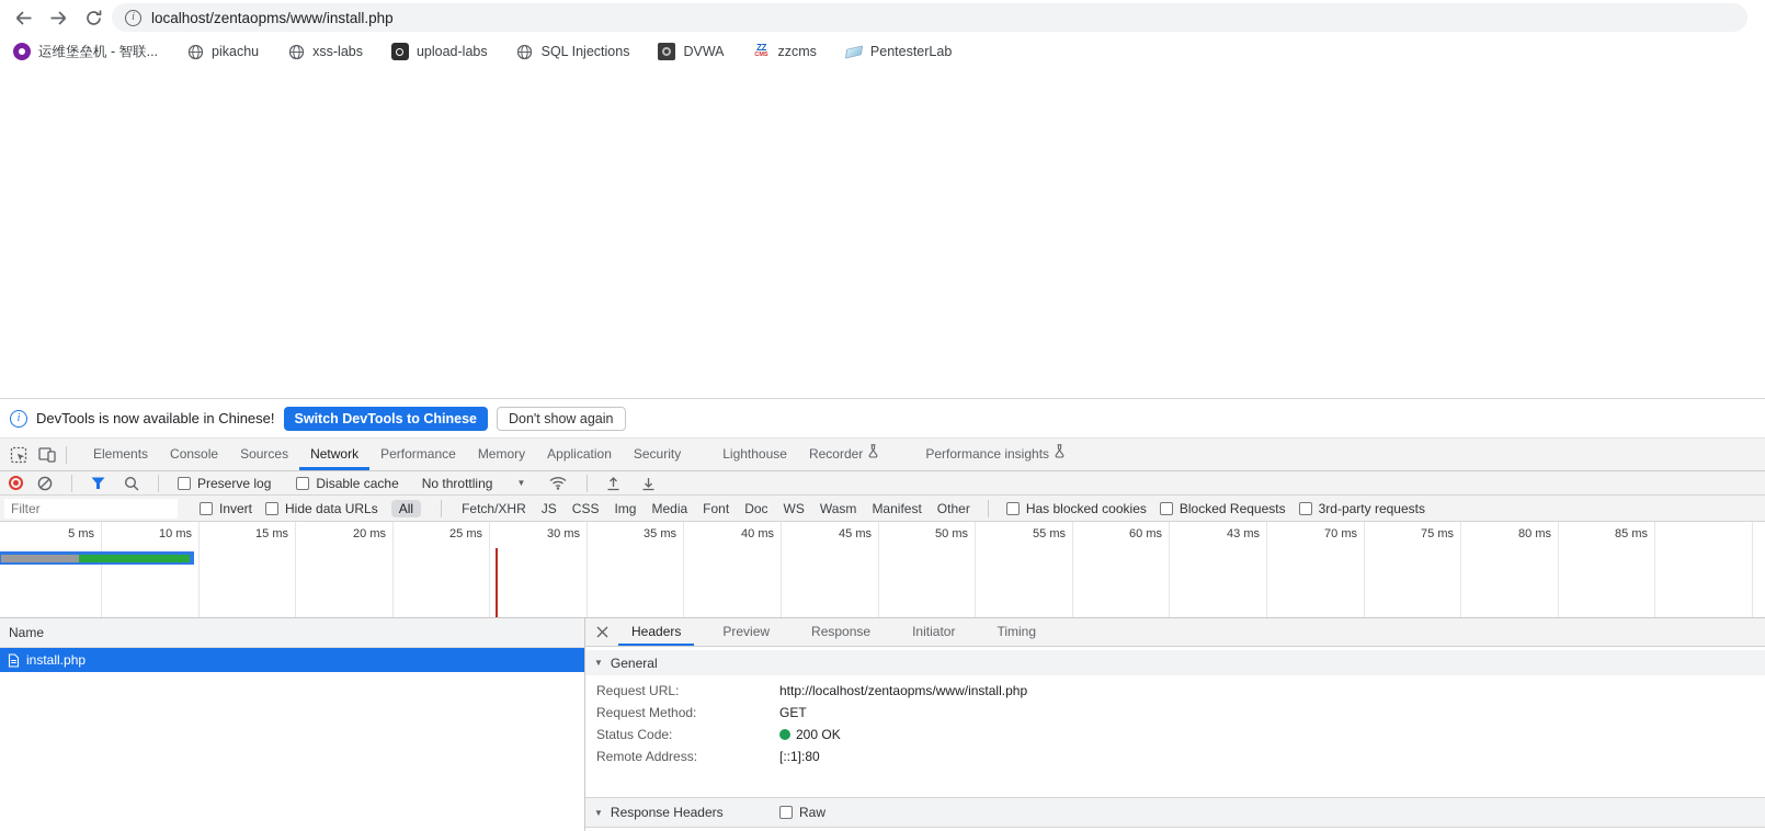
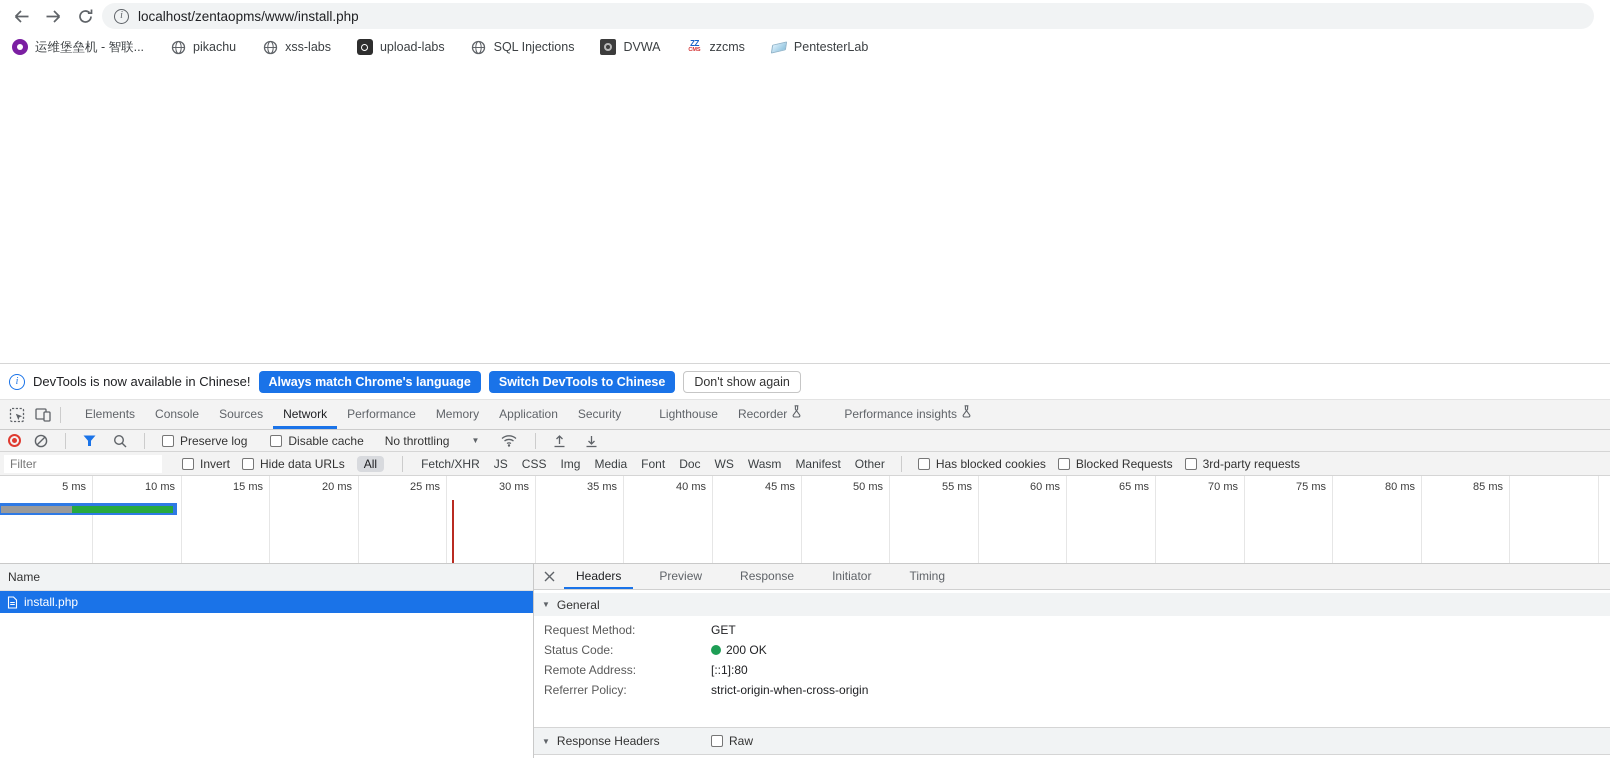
  i
  localhost/zentaopms/www/install.php
  运维堡垒机 - 智联...
  pikachu
  xss-labs
  upload-labs
  SQL Injections
  DVWA
  ZZ
  zzcms
  PentesterLab
  i
  DevTools is now available in Chinese!
+ Always match Chrome's language
  Switch DevTools to Chinese
  Don't show again
  Elements
  Console
  Sources
  Network
  Performance
  Memory
  Application
  Security
  Lighthouse
  Recorder
  Performance insights
  Preserve log
  Disable cache
  No throttling
  ▼
  Filter
  Invert
  Hide data URLs
  All
  Fetch/XHR
  JS
  CSS
  Img
  Media
  Font
  Doc
  WS
  Wasm
  Manifest
  Other
  Has blocked cookies
  Blocked Requests
  3rd-party requests
  5 ms
  10 ms
  15 ms
  20 ms
  25 ms
  30 ms
  35 ms
  40 ms
  45 ms
  50 ms
  55 ms
  60 ms
- 43 ms
+ 65 ms
  70 ms
  75 ms
  80 ms
  85 ms
  Name
  install.php
  Headers
  Preview
  Response
  Initiator
  Timing
  ▼
  General
- Request URL:
- http://localhost/zentaopms/www/install.php
  Request Method:
  GET
  Status Code:
  200 OK
  Remote Address:
  [::1]:80
+ Referrer Policy:
+ strict-origin-when-cross-origin
  ▼
  Response Headers
  Raw
